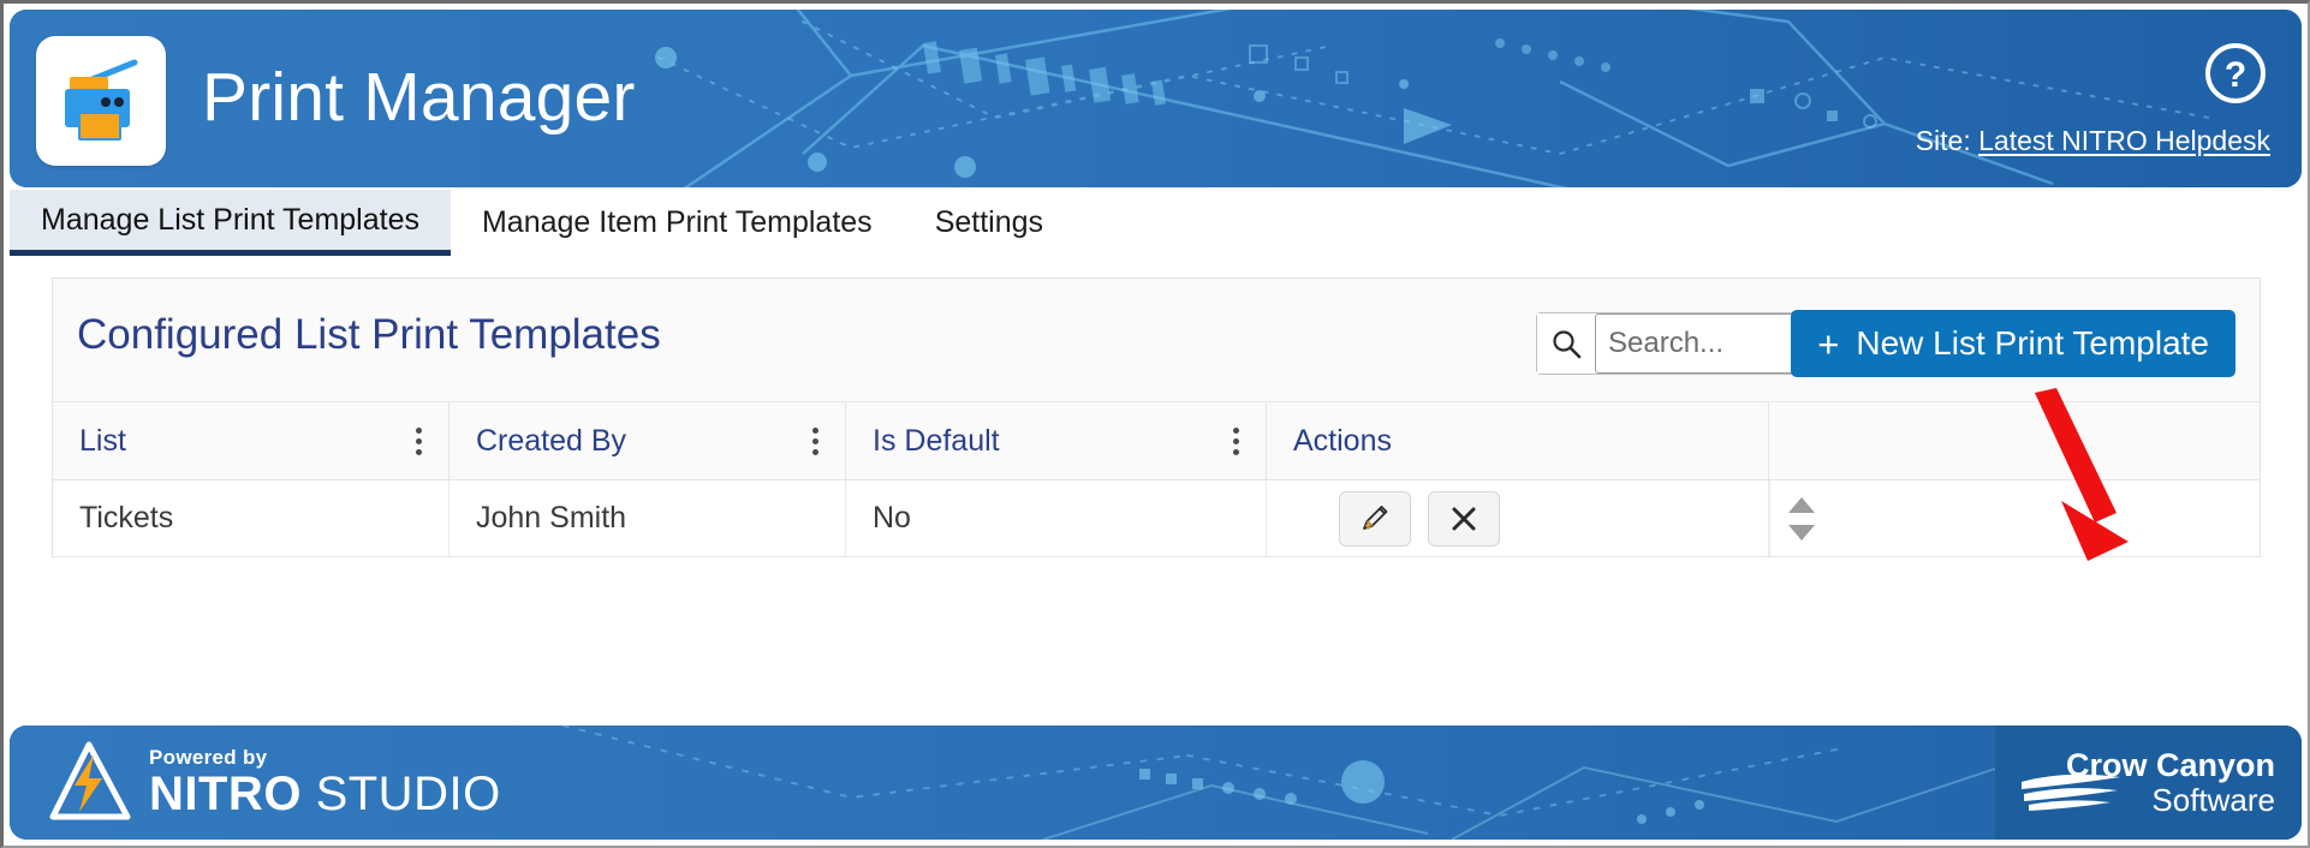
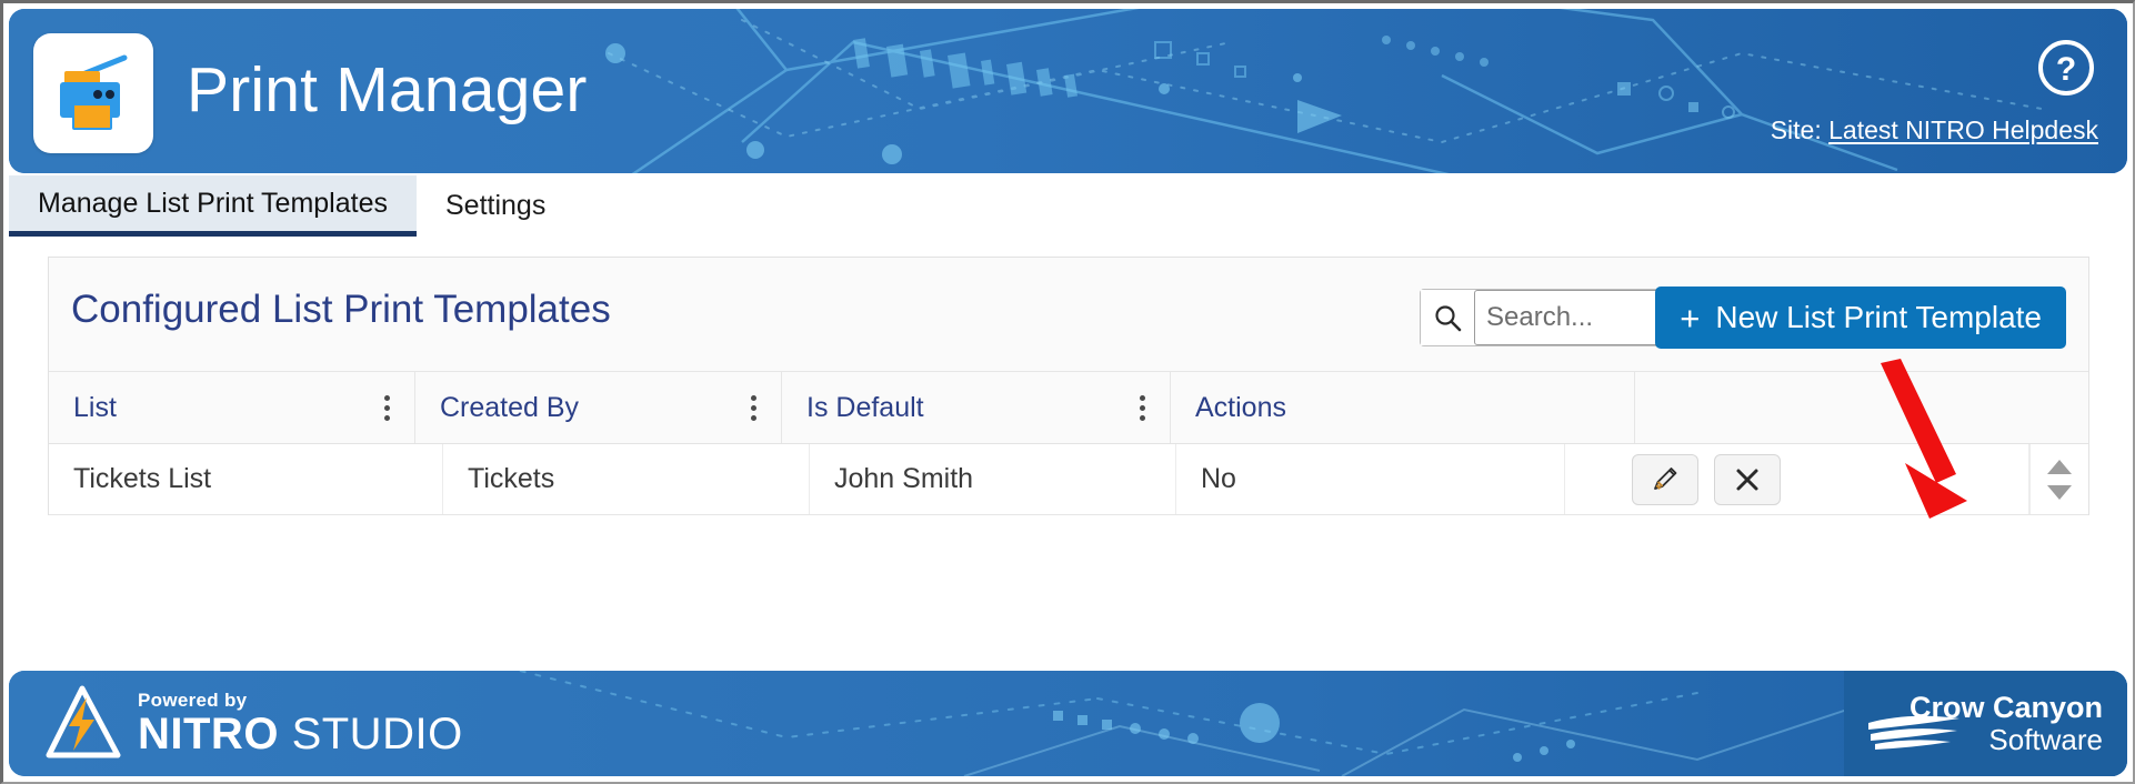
  Print Manager
  ?
  Site: Latest NITRO Helpdesk
  Manage List Print Templates
- Manage Item Print Templates
  Settings
  Configured List Print Templates
  Search...
  +
  New List Print Template
  List
  Created By
  Is Default
  Actions
+ Tickets List
  Tickets
  John Smith
  No
  Powered by
  NITRO STUDIO
  Crow Canyon
  Software
